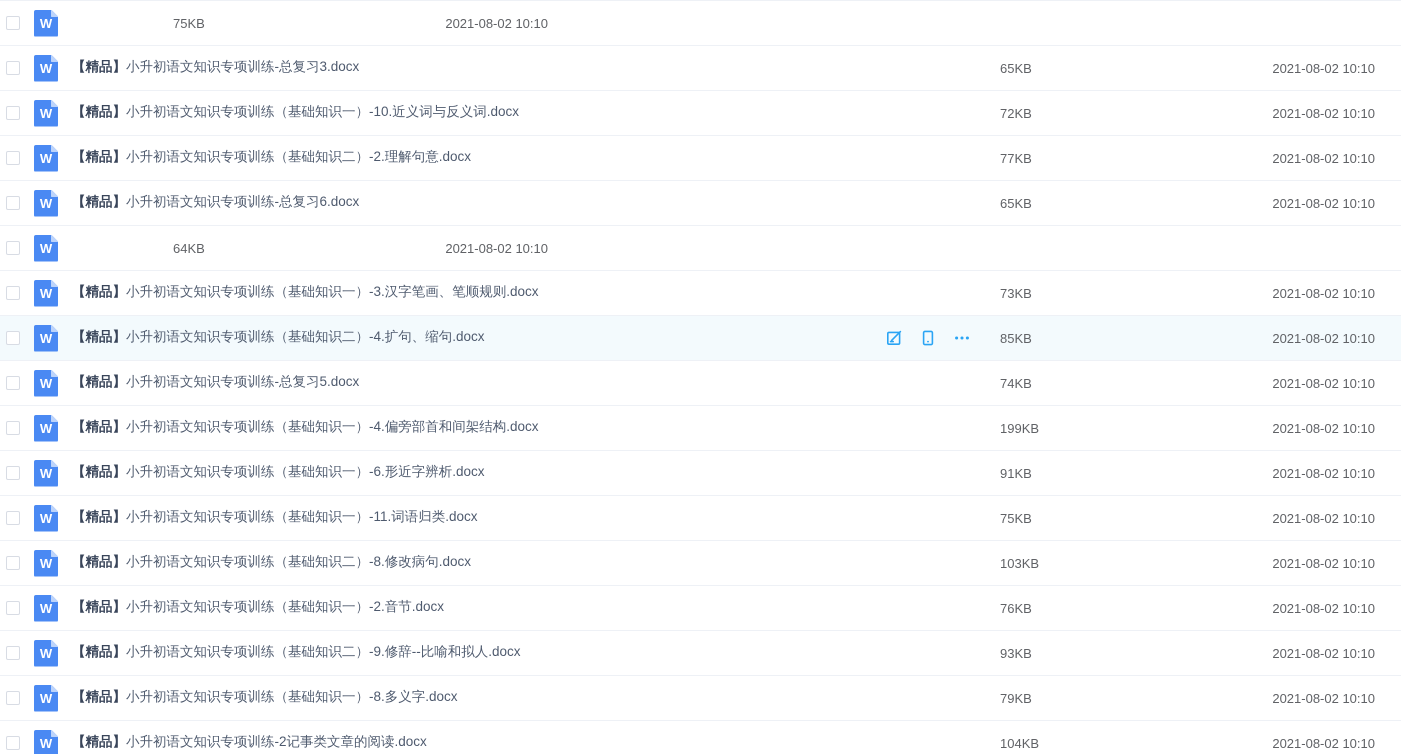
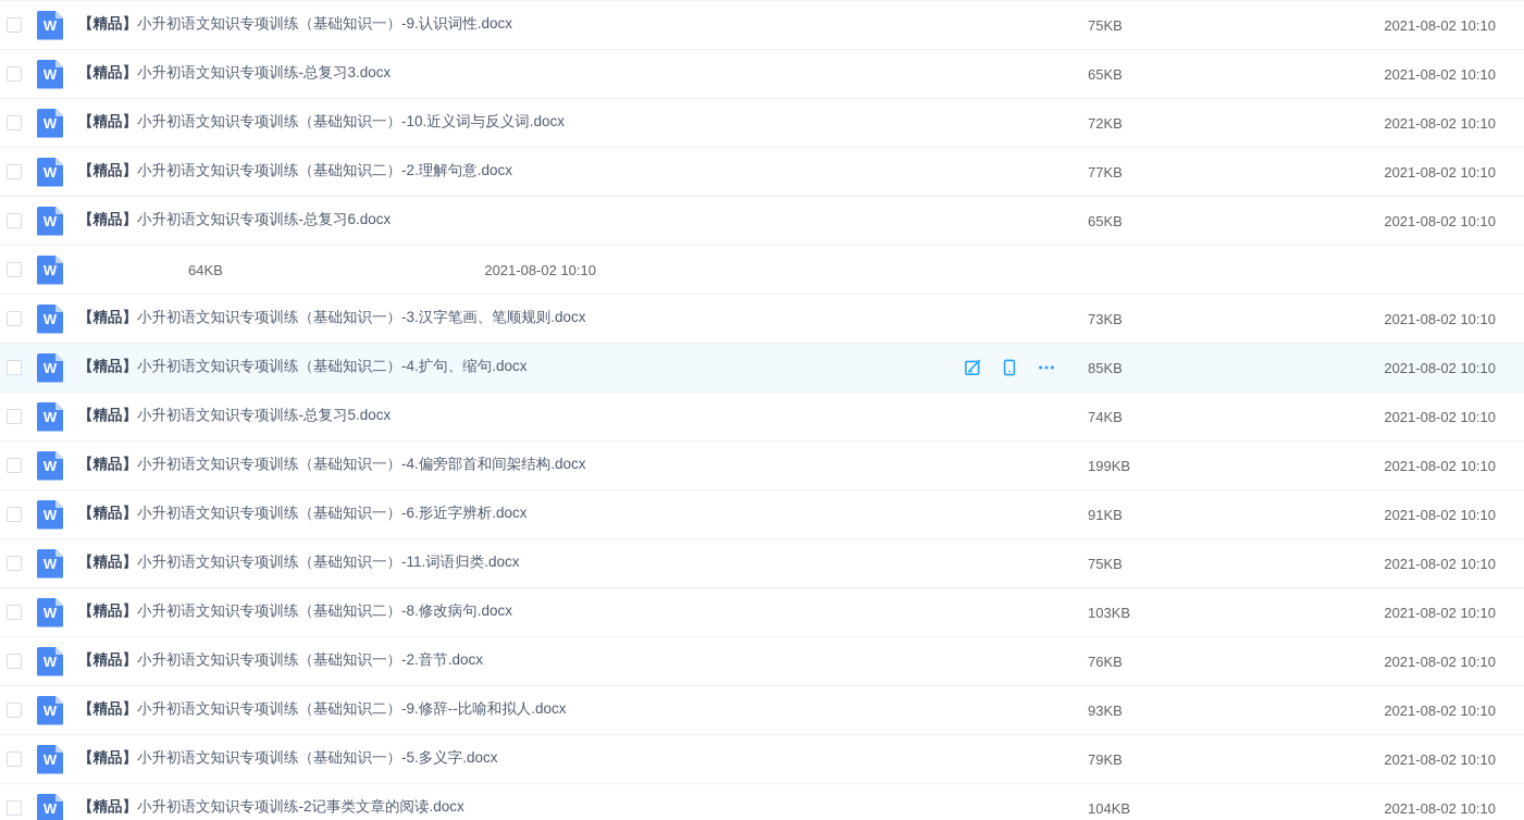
  W
+ 【精品】小升初语文知识专项训练（基础知识一）-9.认识词性.docx
  75KB
  2021-08-02 10:10
  W
  【精品】小升初语文知识专项训练-总复习3.docx
  65KB
  2021-08-02 10:10
  W
  【精品】小升初语文知识专项训练（基础知识一）-10.近义词与反义词.docx
  72KB
  2021-08-02 10:10
  W
  【精品】小升初语文知识专项训练（基础知识二）-2.理解句意.docx
  77KB
  2021-08-02 10:10
  W
  【精品】小升初语文知识专项训练-总复习6.docx
  65KB
  2021-08-02 10:10
  W
  64KB
  2021-08-02 10:10
  W
  【精品】小升初语文知识专项训练（基础知识一）-3.汉字笔画、笔顺规则.docx
  73KB
  2021-08-02 10:10
  W
  【精品】小升初语文知识专项训练（基础知识二）-4.扩句、缩句.docx
  85KB
  2021-08-02 10:10
  W
  【精品】小升初语文知识专项训练-总复习5.docx
  74KB
  2021-08-02 10:10
  W
  【精品】小升初语文知识专项训练（基础知识一）-4.偏旁部首和间架结构.docx
  199KB
  2021-08-02 10:10
  W
  【精品】小升初语文知识专项训练（基础知识一）-6.形近字辨析.docx
  91KB
  2021-08-02 10:10
  W
  【精品】小升初语文知识专项训练（基础知识一）-11.词语归类.docx
  75KB
  2021-08-02 10:10
  W
  【精品】小升初语文知识专项训练（基础知识二）-8.修改病句.docx
  103KB
  2021-08-02 10:10
  W
  【精品】小升初语文知识专项训练（基础知识一）-2.音节.docx
  76KB
  2021-08-02 10:10
  W
  【精品】小升初语文知识专项训练（基础知识二）-9.修辞--比喻和拟人.docx
  93KB
  2021-08-02 10:10
  W
- 【精品】小升初语文知识专项训练（基础知识一）-8.多义字.docx
+ 【精品】小升初语文知识专项训练（基础知识一）-5.多义字.docx
  79KB
  2021-08-02 10:10
  W
  【精品】小升初语文知识专项训练-2记事类文章的阅读.docx
  104KB
  2021-08-02 10:10
